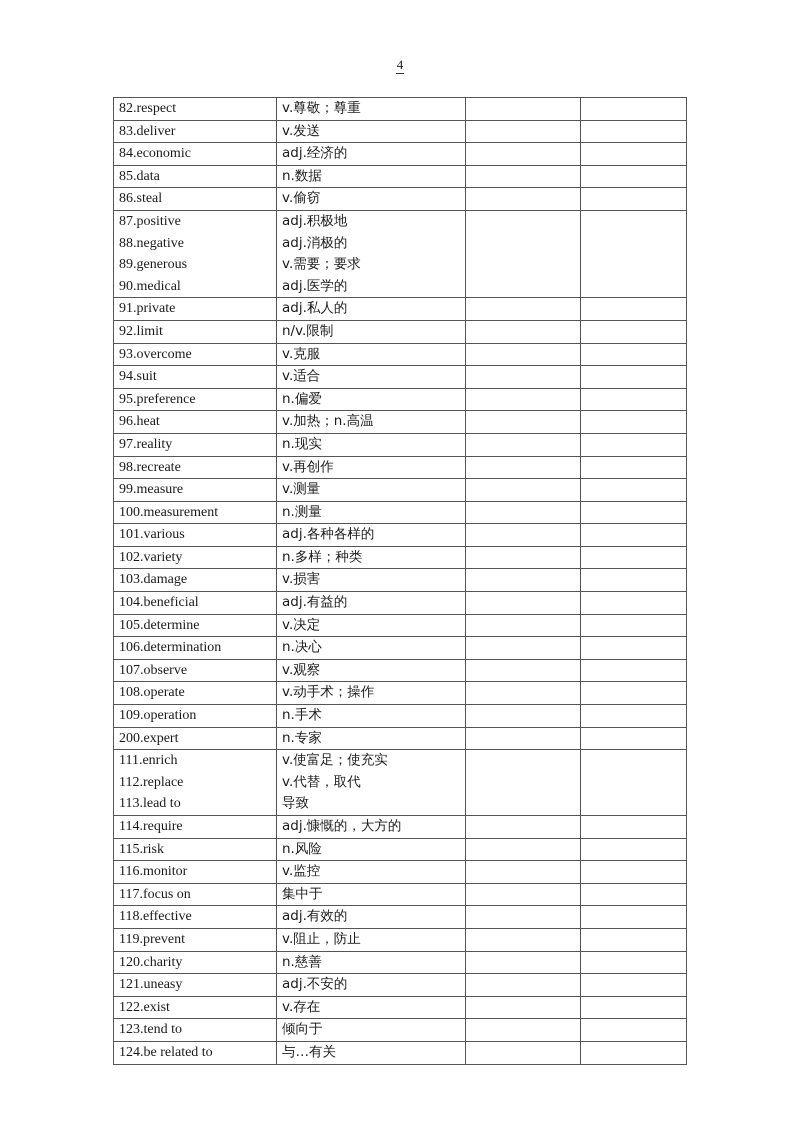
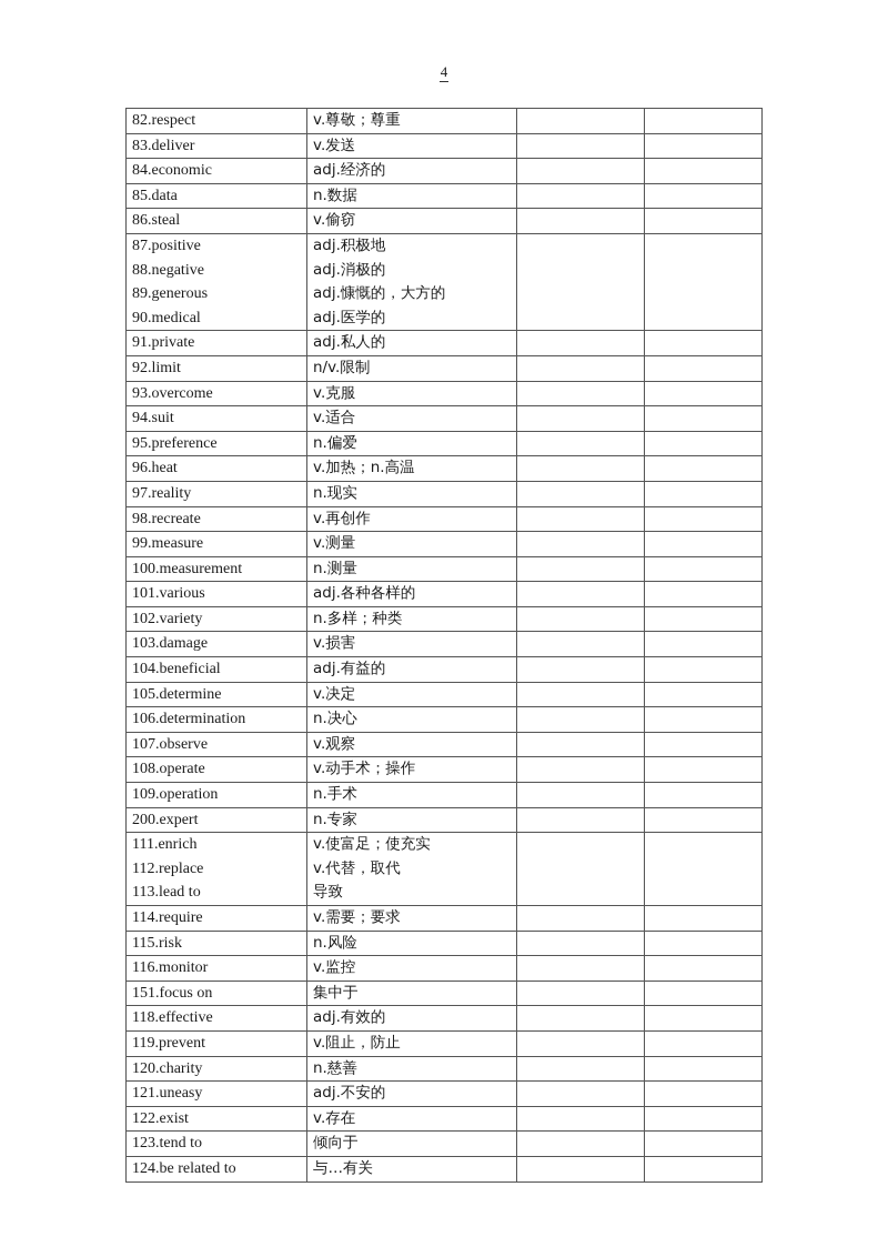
  4
  82.respect	v.尊敬；尊重
  83.deliver	v.发送
  84.economic	adj.经济的
  85.data	n.数据
  86.steal	v.偷窃
- 87.positive88.negative89.generous90.medical	adj.积极地adj.消极的v.需要；要求adj.医学的
+ 87.positive88.negative89.generous90.medical	adj.积极地adj.消极的adj.慷慨的，大方的adj.医学的
  91.private	adj.私人的
  92.limit	n/v.限制
  93.overcome	v.克服
  94.suit	v.适合
  95.preference	n.偏爱
  96.heat	v.加热；n.高温
  97.reality	n.现实
  98.recreate	v.再创作
  99.measure	v.测量
  100.measurement	n.测量
  101.various	adj.各种各样的
  102.variety	n.多样；种类
  103.damage	v.损害
  104.beneficial	adj.有益的
  105.determine	v.决定
  106.determination	n.决心
  107.observe	v.观察
  108.operate	v.动手术；操作
  109.operation	n.手术
  200.expert	n.专家
  111.enrich112.replace113.lead to	v.使富足；使充实v.代替，取代导致
- 114.require	adj.慷慨的，大方的
+ 114.require	v.需要；要求
  115.risk	n.风险
  116.monitor	v.监控
- 117.focus on	集中于
+ 151.focus on	集中于
  118.effective	adj.有效的
  119.prevent	v.阻止，防止
  120.charity	n.慈善
  121.uneasy	adj.不安的
  122.exist	v.存在
  123.tend to	倾向于
  124.be related to	与…有关
